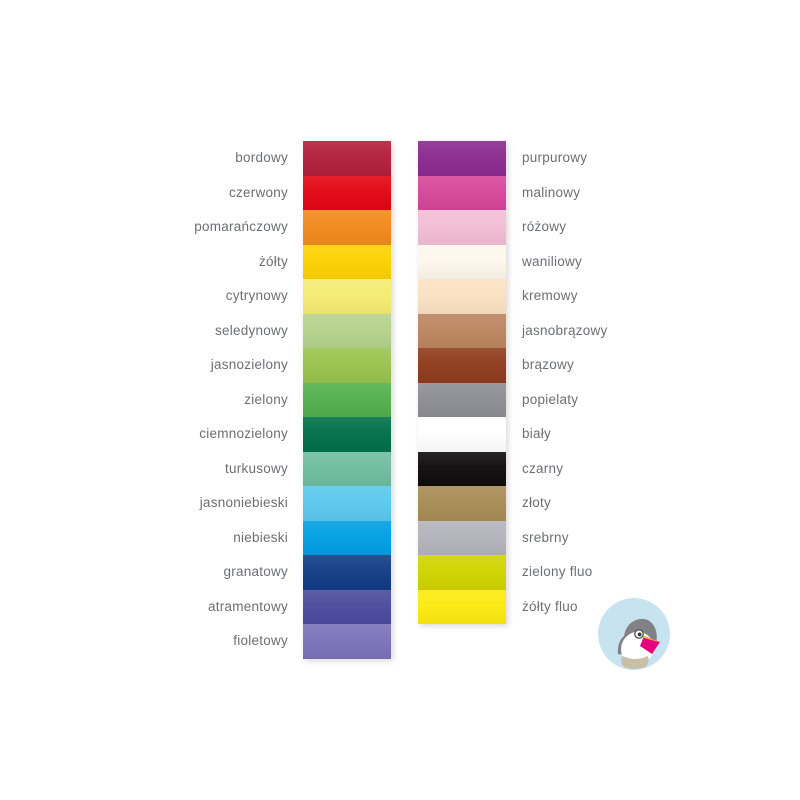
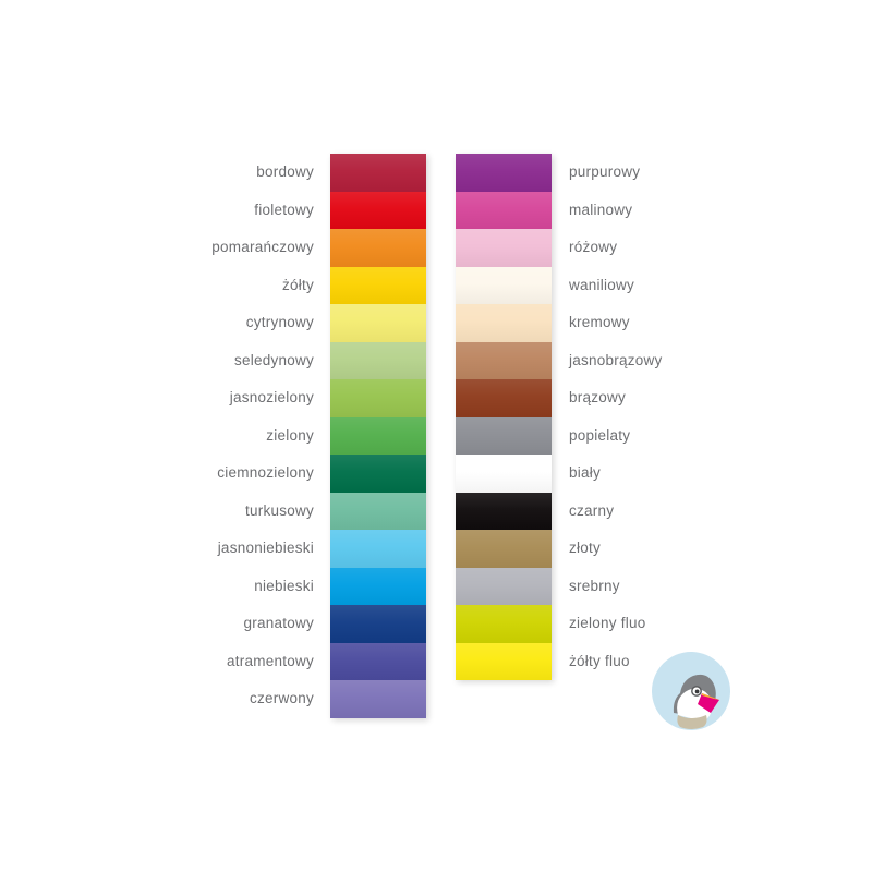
  bordowy
- czerwony
+ fioletowy
  pomarańczowy
  żółty
  cytrynowy
  seledynowy
  jasnozielony
  zielony
  ciemnozielony
  turkusowy
  jasnoniebieski
  niebieski
  granatowy
  atramentowy
- fioletowy
+ czerwony
  purpurowy
  malinowy
  różowy
  waniliowy
  kremowy
  jasnobrązowy
  brązowy
  popielaty
  biały
  czarny
  złoty
  srebrny
  zielony fluo
  żółty fluo
